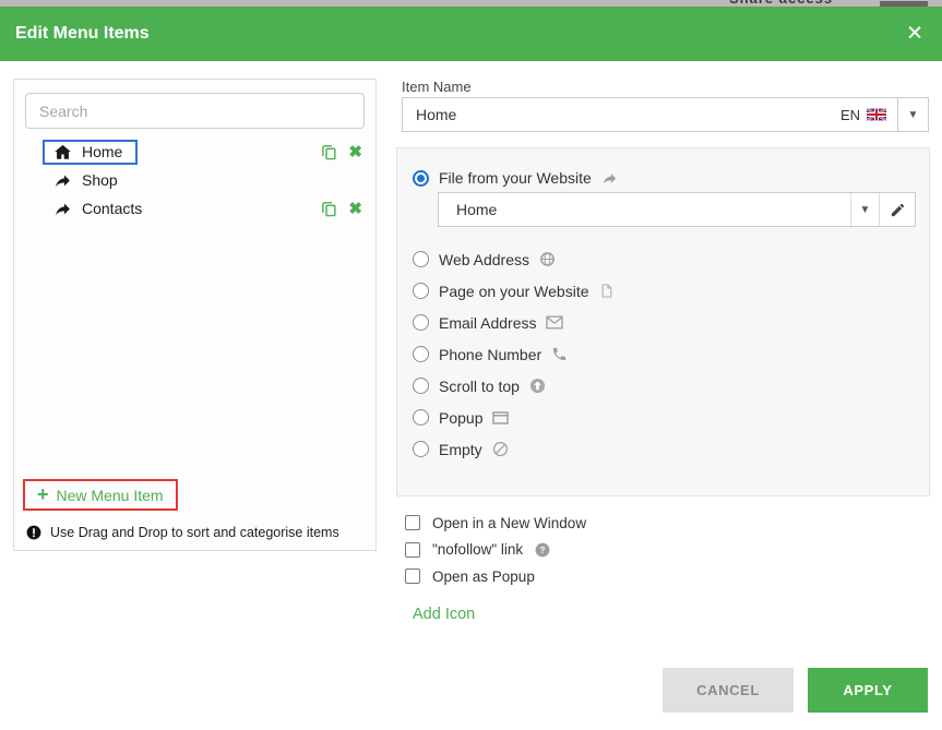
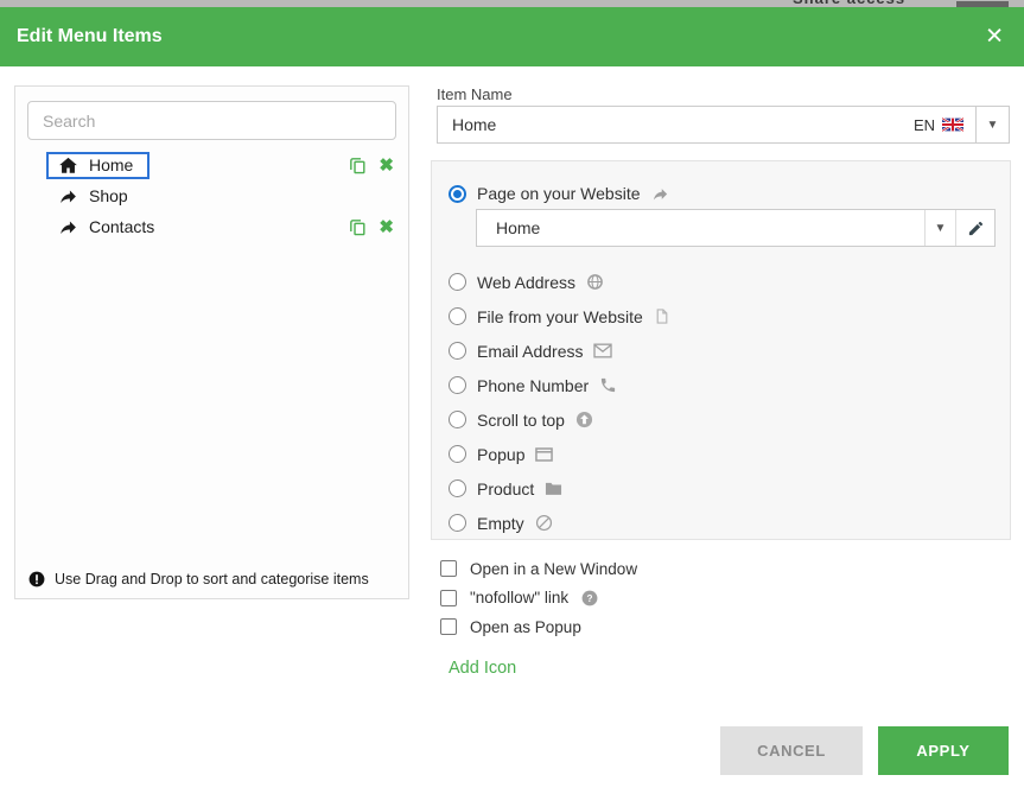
  Edit Menu Items
  ✕
  Search
  Home
  ✖
  Shop
  Contacts
  ✖
- +
- New Menu Item
  Use Drag and Drop to sort and categorise items
  Item Name
  Home
  EN
  ▼
- File from your Website
+ Page on your Website
  Home
  ▼
  Web Address
- Page on your Website
+ File from your Website
  Email Address
  Phone Number
  Scroll to top
  Popup
+ Product
  Empty
  Open in a New Window
  "nofollow" link
  ?
  Open as Popup
  Add Icon
  CANCEL
  APPLY
